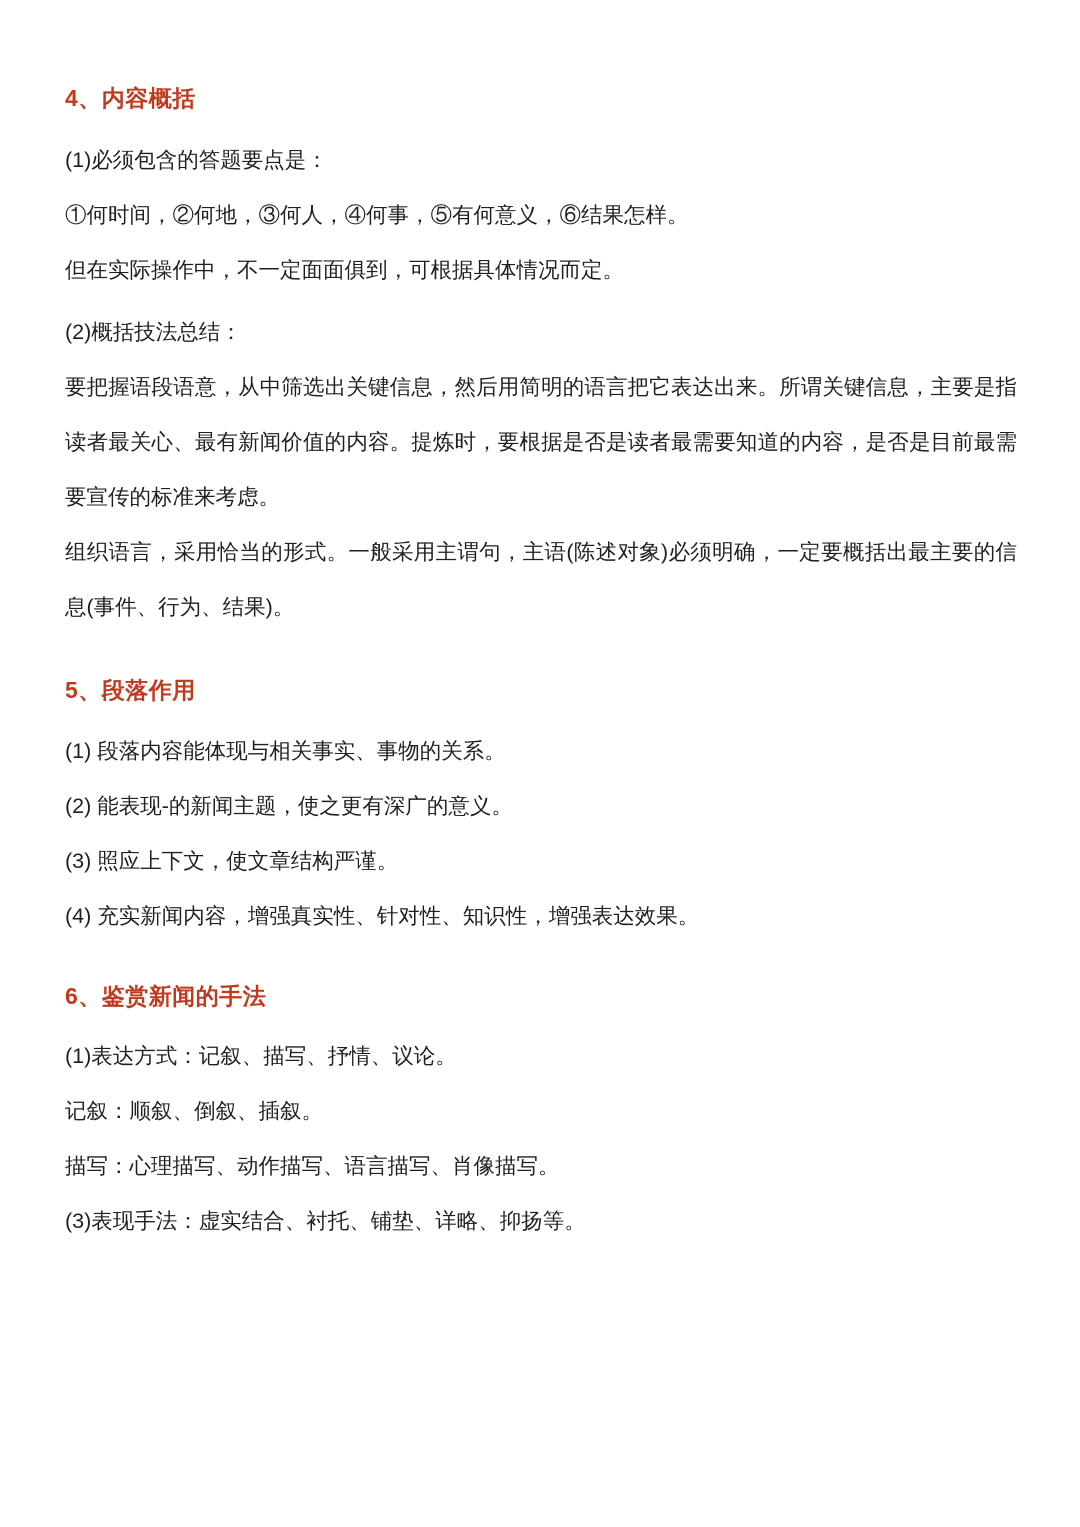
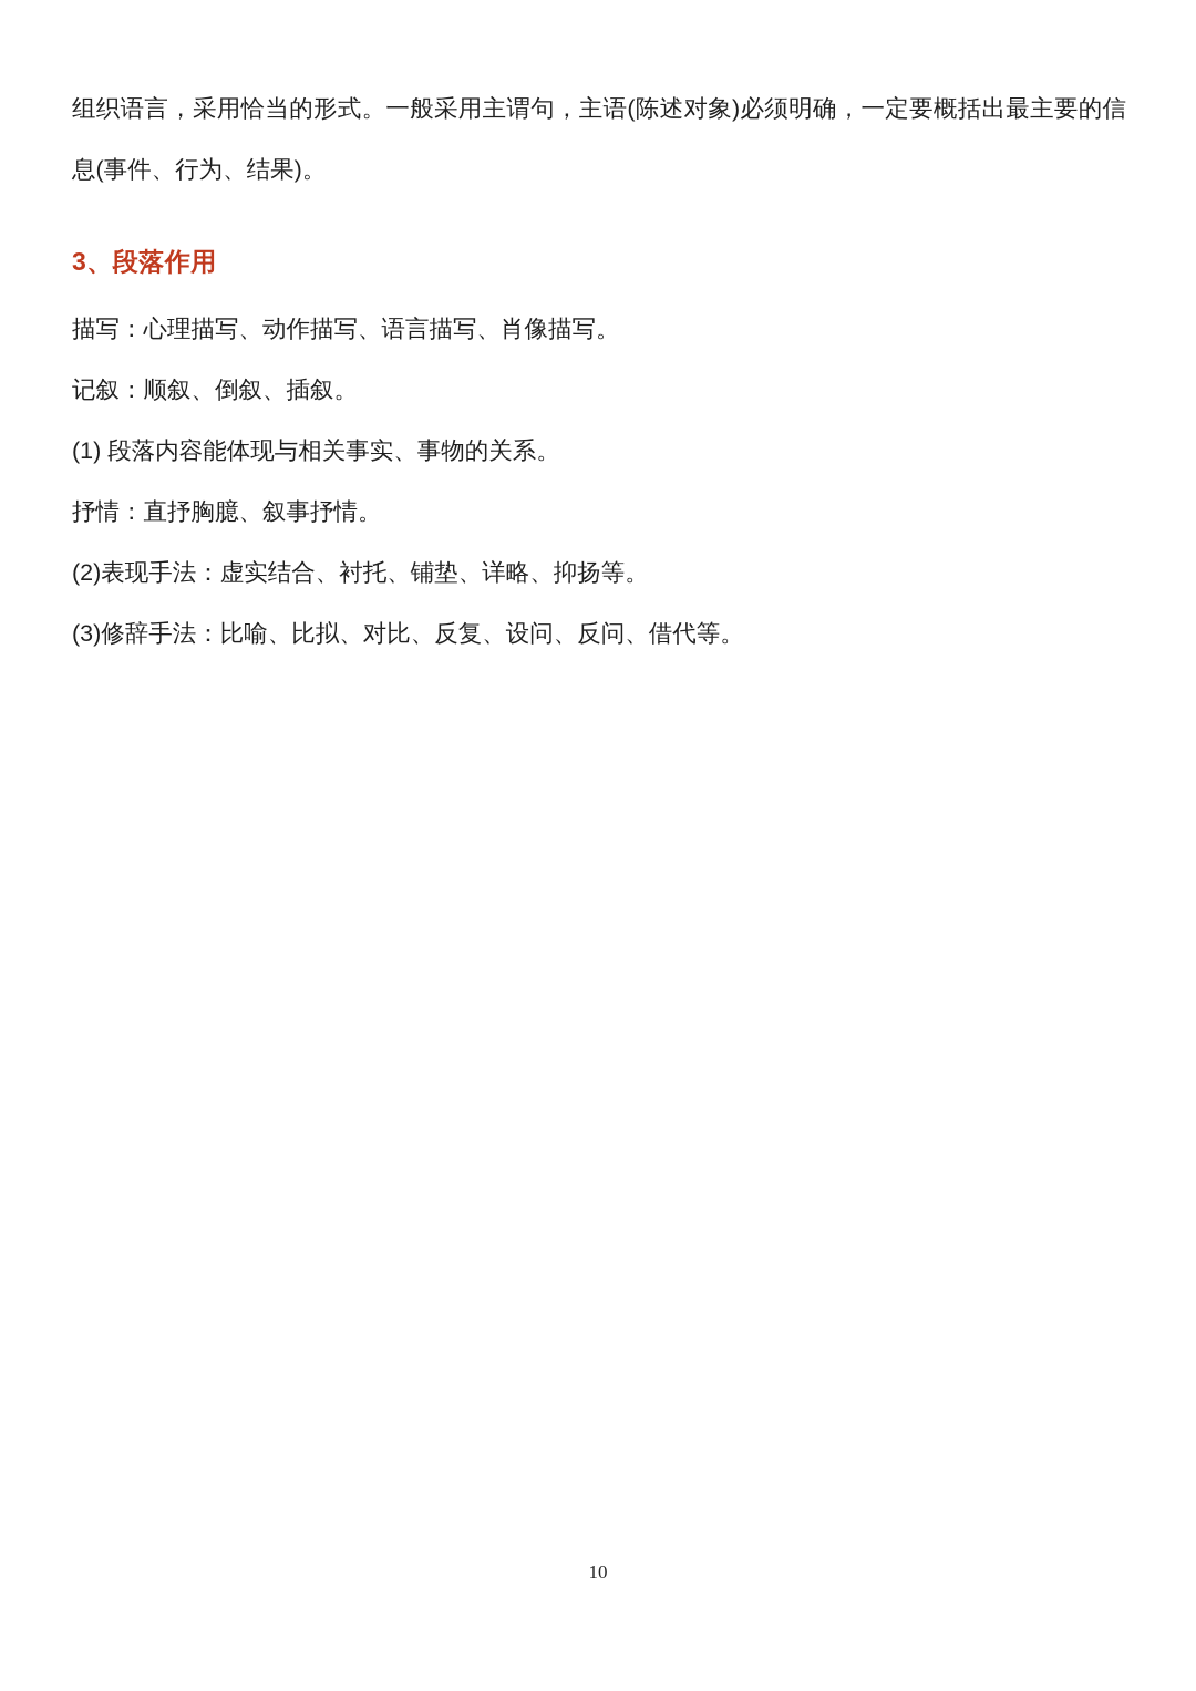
- 4、内容概括
- (1)必须包含的答题要点是：
- ①何时间，②何地，③何人，④何事，⑤有何意义，⑥结果怎样。
- 但在实际操作中，不一定面面俱到，可根据具体情况而定。
- (2)概括技法总结：
- 要把握语段语意，从中筛选出关键信息，然后用简明的语言把它表达出来。所谓关键信息，主要是指读者最关心、最有新闻价值的内容。提炼时，要根据是否是读者最需要知道的内容，是否是目前最需要宣传的标准来考虑。
  组织语言，采用恰当的形式。一般采用主谓句，主语(陈述对象)必须明确，一定要概括出最主要的信息(事件、行为、结果)。
- 5、段落作用
+ 3、段落作用
- (1) 段落内容能体现与相关事实、事物的关系。
+ 描写：心理描写、动作描写、语言描写、肖像描写。
- (2) 能表现-的新闻主题，使之更有深广的意义。
- (3) 照应上下文，使文章结构严谨。
- (4) 充实新闻内容，增强真实性、针对性、知识性，增强表达效果。
- 6、鉴赏新闻的手法
- (1)表达方式：记叙、描写、抒情、议论。
  记叙：顺叙、倒叙、插叙。
- 描写：心理描写、动作描写、语言描写、肖像描写。
+ (1) 段落内容能体现与相关事实、事物的关系。
+ 抒情：直抒胸臆、叙事抒情。
- (3)表现手法：虚实结合、衬托、铺垫、详略、抑扬等。
+ (2)表现手法：虚实结合、衬托、铺垫、详略、抑扬等。
+ (3)修辞手法：比喻、比拟、对比、反复、设问、反问、借代等。
+ 10
